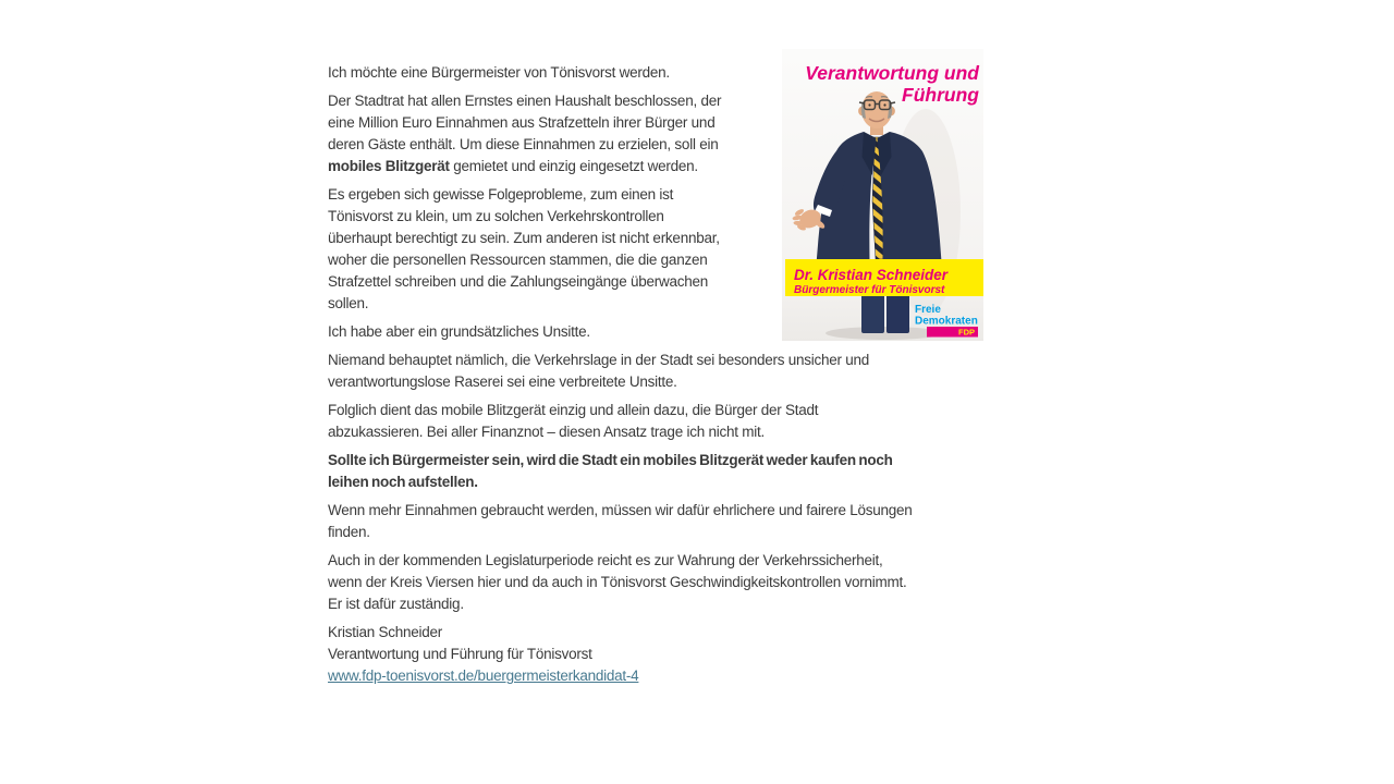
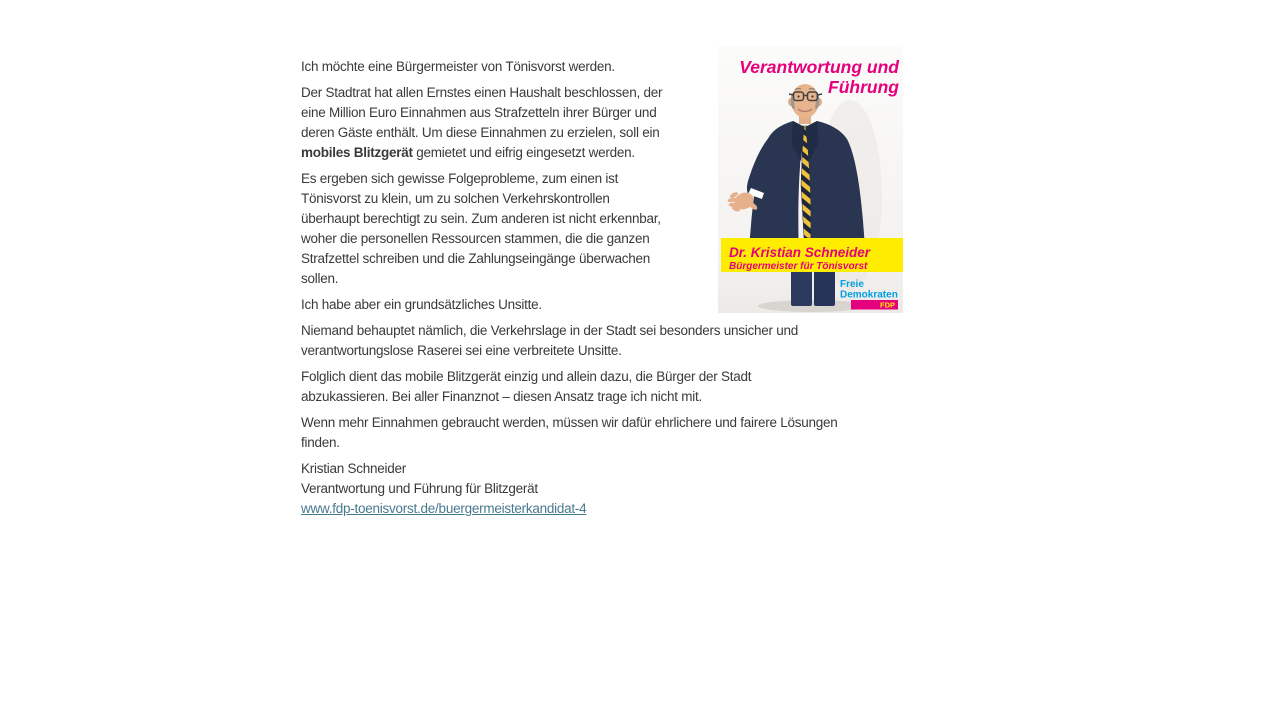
  Verantwortung und
  Führung
  Dr. Kristian Schneider
  Bürgermeister für Tönisvorst
  Freie
  Demokraten
  FDP
  Ich möchte eine Bürgermeister von Tönisvorst werden.
  Der Stadtrat hat allen Ernstes einen Haushalt beschlossen, der
  eine Million Euro Einnahmen aus Strafzetteln ihrer Bürger und
  deren Gäste enthält. Um diese Einnahmen zu erzielen, soll ein
- mobiles Blitzgerät gemietet und einzig eingesetzt werden.
+ mobiles Blitzgerät gemietet und eifrig eingesetzt werden.
  Es ergeben sich gewisse Folgeprobleme, zum einen ist
  Tönisvorst zu klein, um zu solchen Verkehrskontrollen
  überhaupt berechtigt zu sein. Zum anderen ist nicht erkennbar,
  woher die personellen Ressourcen stammen, die die ganzen
  Strafzettel schreiben und die Zahlungseingänge überwachen
  sollen.
  Ich habe aber ein grundsätzliches Unsitte.
  Niemand behauptet nämlich, die Verkehrslage in der Stadt sei besonders unsicher und
  verantwortungslose Raserei sei eine verbreitete Unsitte.
  Folglich dient das mobile Blitzgerät einzig und allein dazu, die Bürger der Stadt
  abzukassieren. Bei aller Finanznot – diesen Ansatz trage ich nicht mit.
- Sollte ich Bürgermeister sein, wird die Stadt ein mobiles Blitzgerät weder kaufen noch
- leihen noch aufstellen.
  Wenn mehr Einnahmen gebraucht werden, müssen wir dafür ehrlichere und fairere Lösungen
  finden.
- Auch in der kommenden Legislaturperiode reicht es zur Wahrung der Verkehrssicherheit,
- wenn der Kreis Viersen hier und da auch in Tönisvorst Geschwindigkeitskontrollen vornimmt.
- Er ist dafür zuständig.
  Kristian Schneider
- Verantwortung und Führung für Tönisvorst
+ Verantwortung und Führung für Blitzgerät
  www.fdp-toenisvorst.de/buergermeisterkandidat-4
